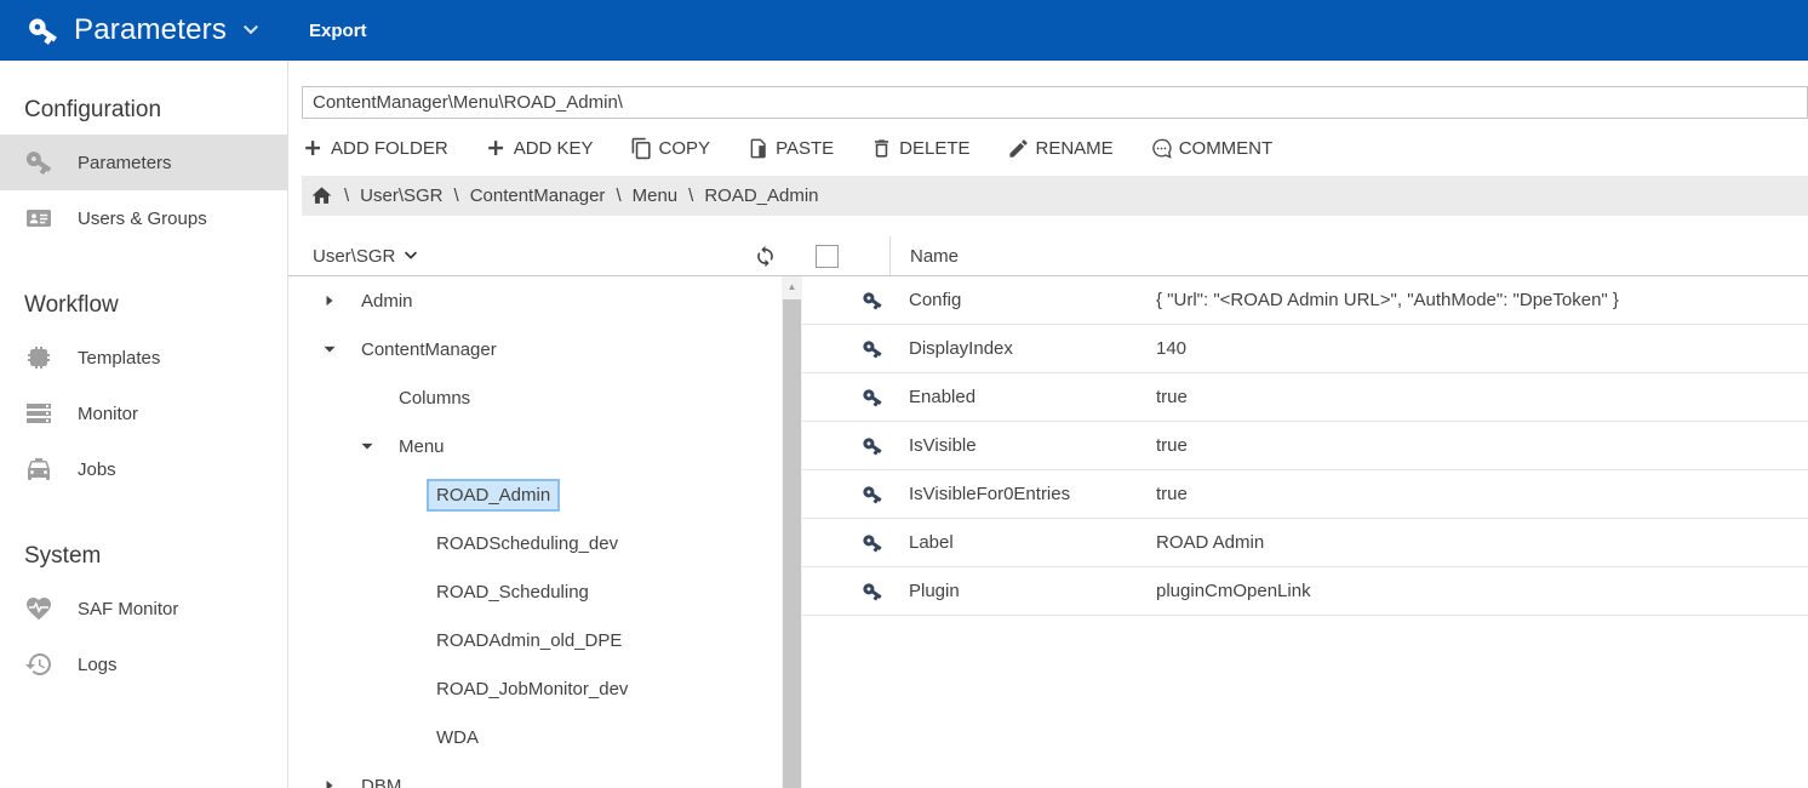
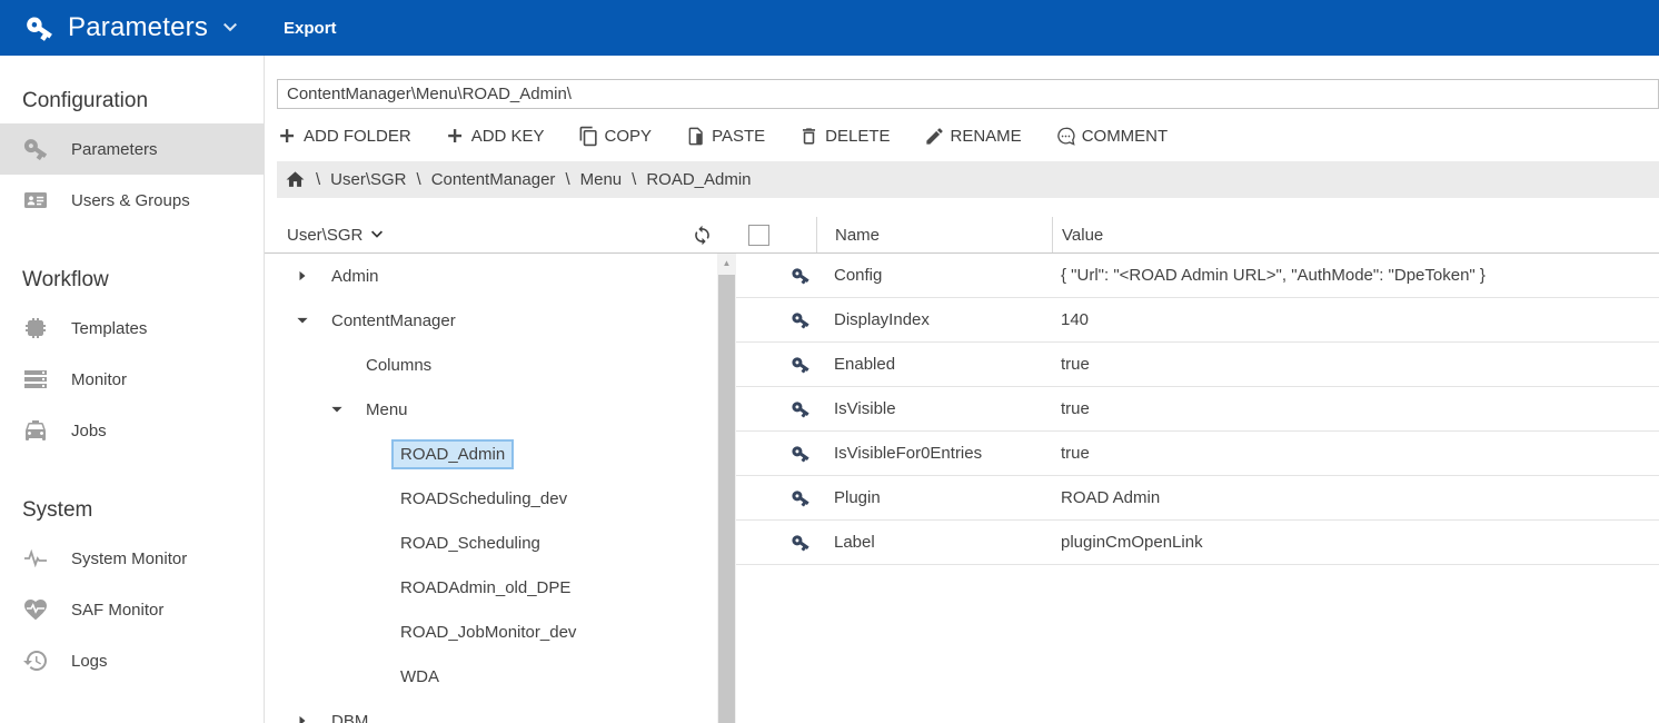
  Parameters
  Export
  Configuration
  Parameters
  Users & Groups
  Workflow
  Templates
  Monitor
  Jobs
  System
+ System Monitor
  SAF Monitor
  Logs
  ContentManager\Menu\ROAD_Admin\
  ADD FOLDER
  ADD KEY
  COPY
  PASTE
  DELETE
  RENAME
  COMMENT
  \
  User\SGR
  \
  ContentManager
  \
  Menu
  \
  ROAD_Admin
  User\SGR
  Admin
  ContentManager
  Columns
  Menu
  ROAD_Admin
  ROADScheduling_dev
  ROAD_Scheduling
  ROADAdmin_old_DPE
  ROAD_JobMonitor_dev
  WDA
  DBM
  ▲
  Name
+ Value
  Config
  { "Url": "<ROAD Admin URL>", "AuthMode": "DpeToken" }
  DisplayIndex
  140
  Enabled
  true
  IsVisible
  true
  IsVisibleFor0Entries
  true
- Label
+ Plugin
  ROAD Admin
- Plugin
+ Label
  pluginCmOpenLink
